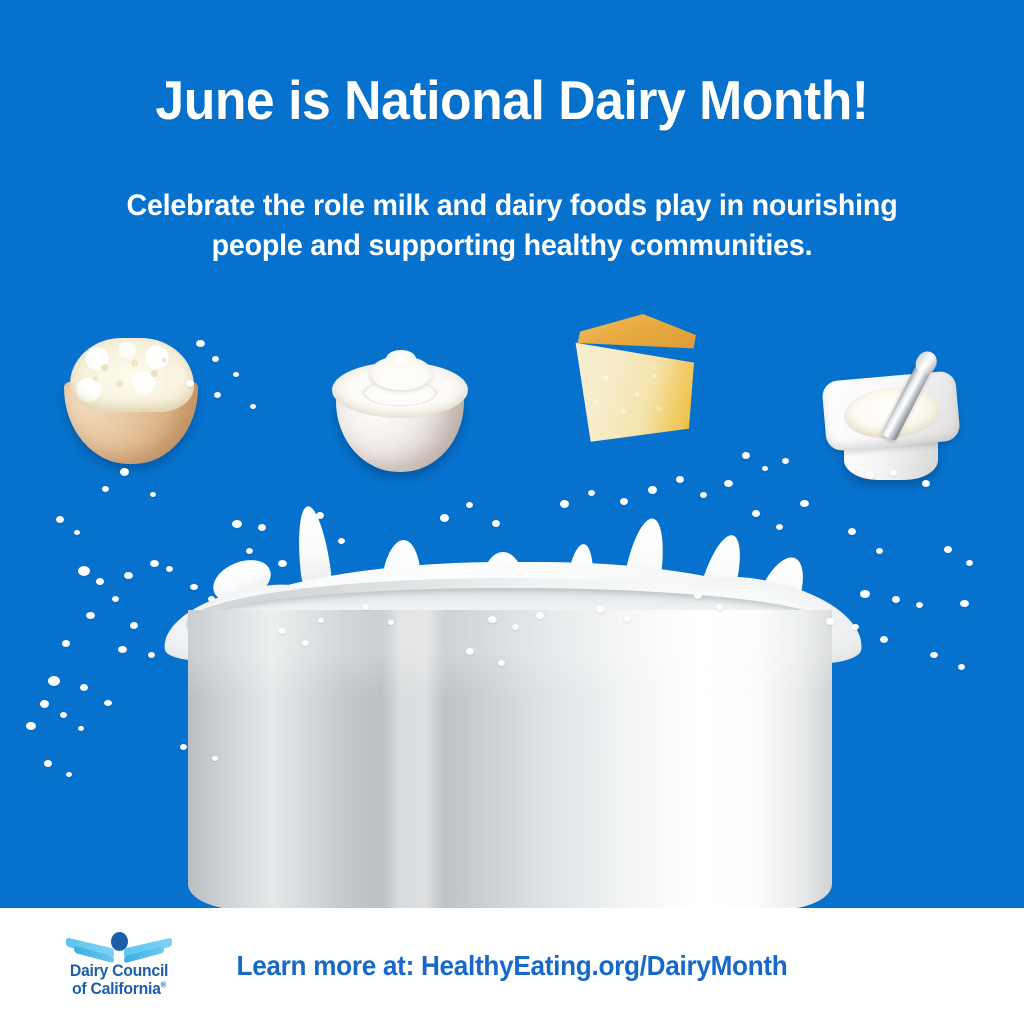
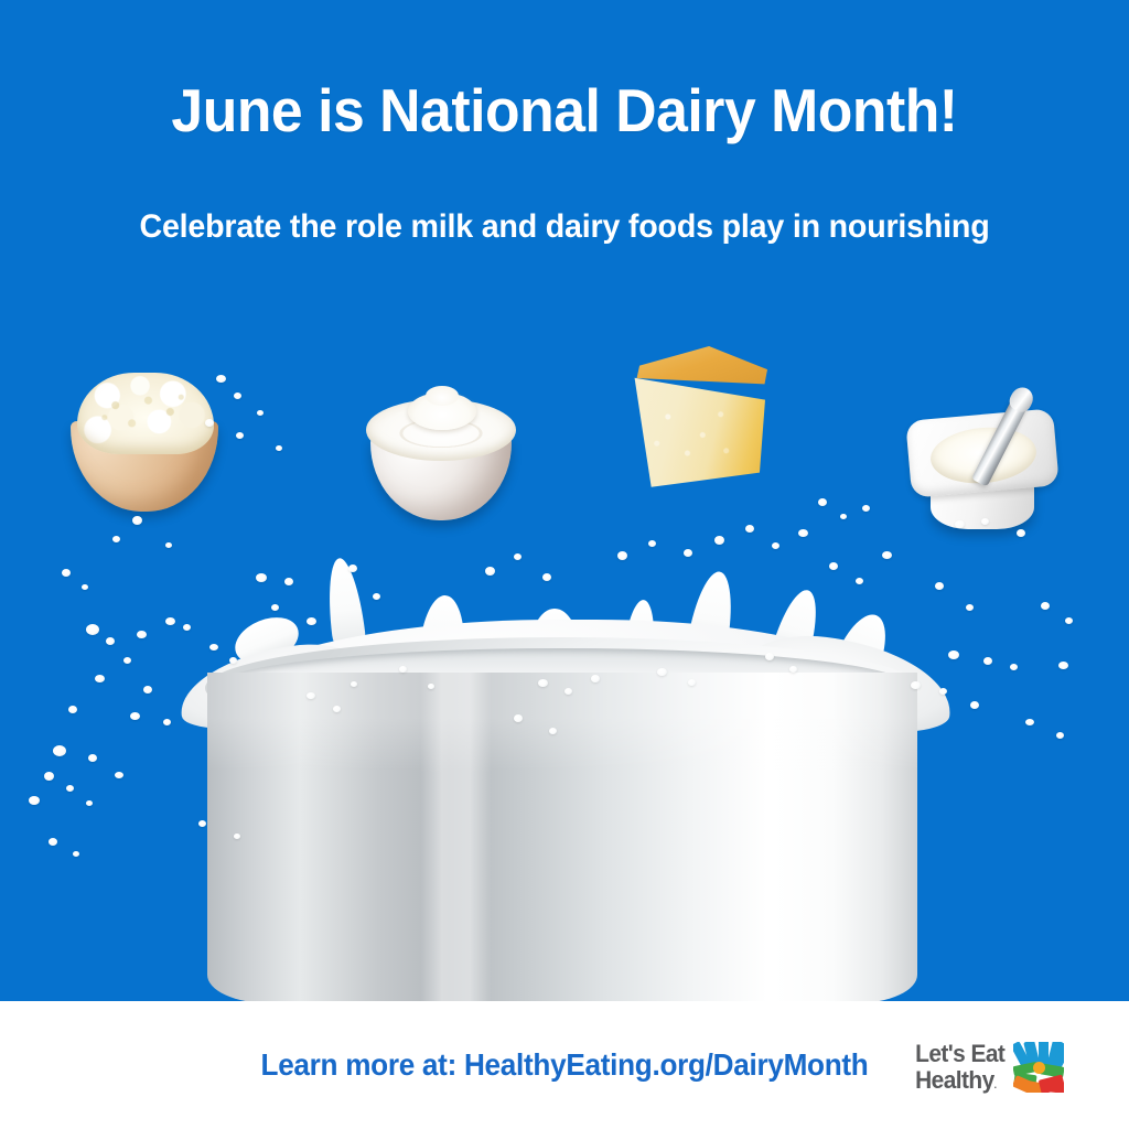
  June is National Dairy Month!
  Celebrate the role milk and dairy foods play in nourishing
- people and supporting healthy communities.
- Dairy Council
- of California®
  Learn more at: HealthyEating.org/DairyMonth
+ Let's Eat
+ Healthy.
